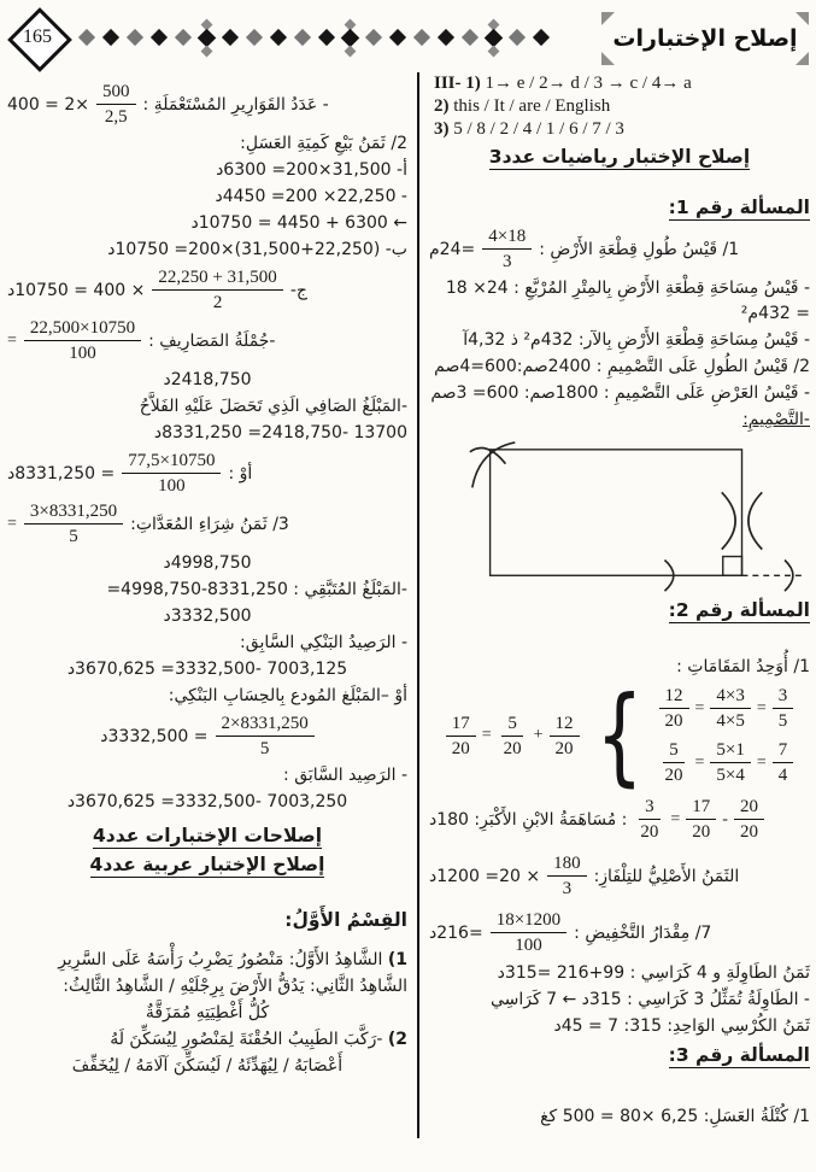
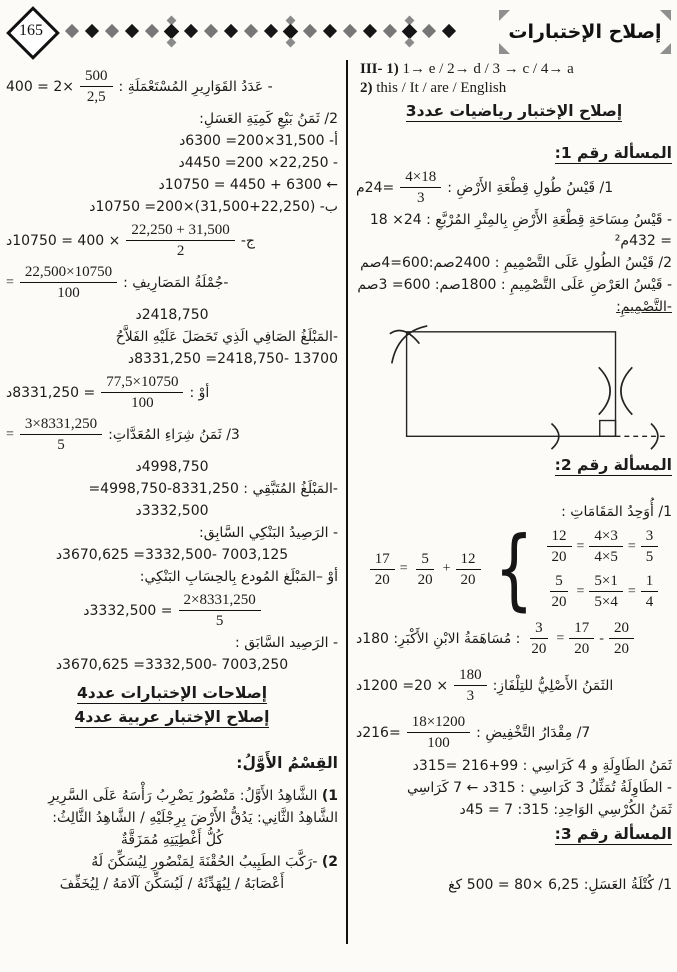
  165
  إصلاح الإختبارات
  - عَدَدُ القَوَارِيرِ المُسْتَعْمَلَةِ :
  500
  2,5
  ×2 = 400
  2/ ثَمَنُ بَيْعِ كَمِيَةِ العَسَلِ:
  أ- 31,500×200= 6300د
  - 22,250× 200= 4450د
  ← 6300 + 4450 = 10750د
  ب- (22,250+31,500)×200= 10750د
  ج-
  22,250 + 31,500
  2
  × 400 = 10750د
  -جُمْلَةُ المَصَارِيفِ :
  22,500×10750
  100
  =
  2418,750د
  -المَبْلَغُ الصَافِي الَذِي تَحَصَلَ عَلَيْهِ الفَلاَّحُ
  13700 -2418,750= 8331,250د
  أوْ :
  77,5×10750
  100
  = 8331,250د
  3/ ثَمَنُ شِرَاءِ المُعَدَّاتِ:
  3×8331,250
  5
  =
  4998,750د
  -المَبْلَغُ المُتَبَّقِي : 8331,250-4998,750=
  3332,500د
  - الرَصِيدُ البَنْكِي السَّابِق:
  7003,125 -3332,500= 3670,625د
  أوْ –المَبْلَغ المُودع بِالحِسَابِ البَنْكِي:
  2×8331,250
  5
  = 3332,500د
  - الرَصِيد السَّابَق :
  7003,250 -3332,500= 3670,625د
  إصلاحات الإختبارات عدد4
  إصلاح الإختبار عربية عدد4
  القِسْمُ الأَوَّلُ:
  1) الشَّاهِدُ الأَوَّلُ: مَنْصُورُ يَضْرِبُ رَأْسَهُ عَلَى السَّرِيرِ
  الشَّاهِدُ الثَّانِي: يَدُقُّ الأَرْضَ بِرِجْلَيْهِ / الشَّاهِدُ الثَّالِثُ:
  كُلُّ أَغْطِيَتِهِ مُمَزَقَّةٌ
  2) -رَكَّبَ الطَبِيبُ الحُقْنَةَ لِمَنْصُورِ لِيُسَكِّنَ لَهُ
  أَعْصَابَهُ / لِيُهَدِّئَهُ / لَيُسَكِّنَ آلَامَهُ / لِيُخَفِّفَ
  III- 1) 1→ e / 2→ d / 3 → c / 4→ a
  2) this / It / are / English
- 3) 5 / 8 / 2 / 4 / 1 / 6 / 7 / 3
  إصلاح الإختبار رياضيات عدد3
  المسألة رقم 1:
  1/ قَيْسُ طُولِ قِطْعَةِ الأَرْضِ :
  4×18
  3
  =24م
  - قَيْسُ مِسَاحَةِ قِطْعَةِ الأَرْضِ بِالمِتْرِ المُرْبَّعِ : 24× 18 = 432م²
- - قَيْسُ مِسَاحَةِ قِطْعَةِ الأَرْضِ بِالآر: 432م² ذ 4,32آ
  2/ قَيْسُ الطُولِ عَلَى التَّصْمِيمِ : 2400صم:600=4صم
  - قَيْسُ العَرْضِ عَلَى التَّصْمِيمِ : 1800صم: 600= 3صم
  -التَّصْمِيمِ:
  المسألة رقم 2:
  1/ أُوَحِدُ المَقَامَاتِ :
  17
  20
  =
  5
  20
  +
  12
  20
  {
  12
  20
  =
  4×3
  4×5
  =
  3
  5
  5
  20
  =
  5×1
  5×4
  =
- 7
+ 1
  4
  3
  20
  =
  17
  20
  -
  20
  20
  : مُسَاهَمَةُ الابْنِ الأَكْبَرِ: 180د
  الثَمَنُ الأَصْلِيُّ للتِلْفَازِ:
  180
  3
  × 20= 1200د
  7/ مِقْدَارُ التَّخْفِيضِ :
  18×1200
  100
  =216د
  ثَمَنُ الطَاوِلَةِ و 4 كَرَاسِي : 99+216 =315د
  - الطَاوِلَةُ تُمَثِّلُ 3 كَرَاسِي : 315د ← 7 كَرَاسِي
  ثَمَنُ الكُرْسِي الوَاحِدِ: 315: 7 = 45د
  المسألة رقم 3:
  1/ كُتْلَةُ العَسَلِ: 6,25 ×80 = 500 كغ
